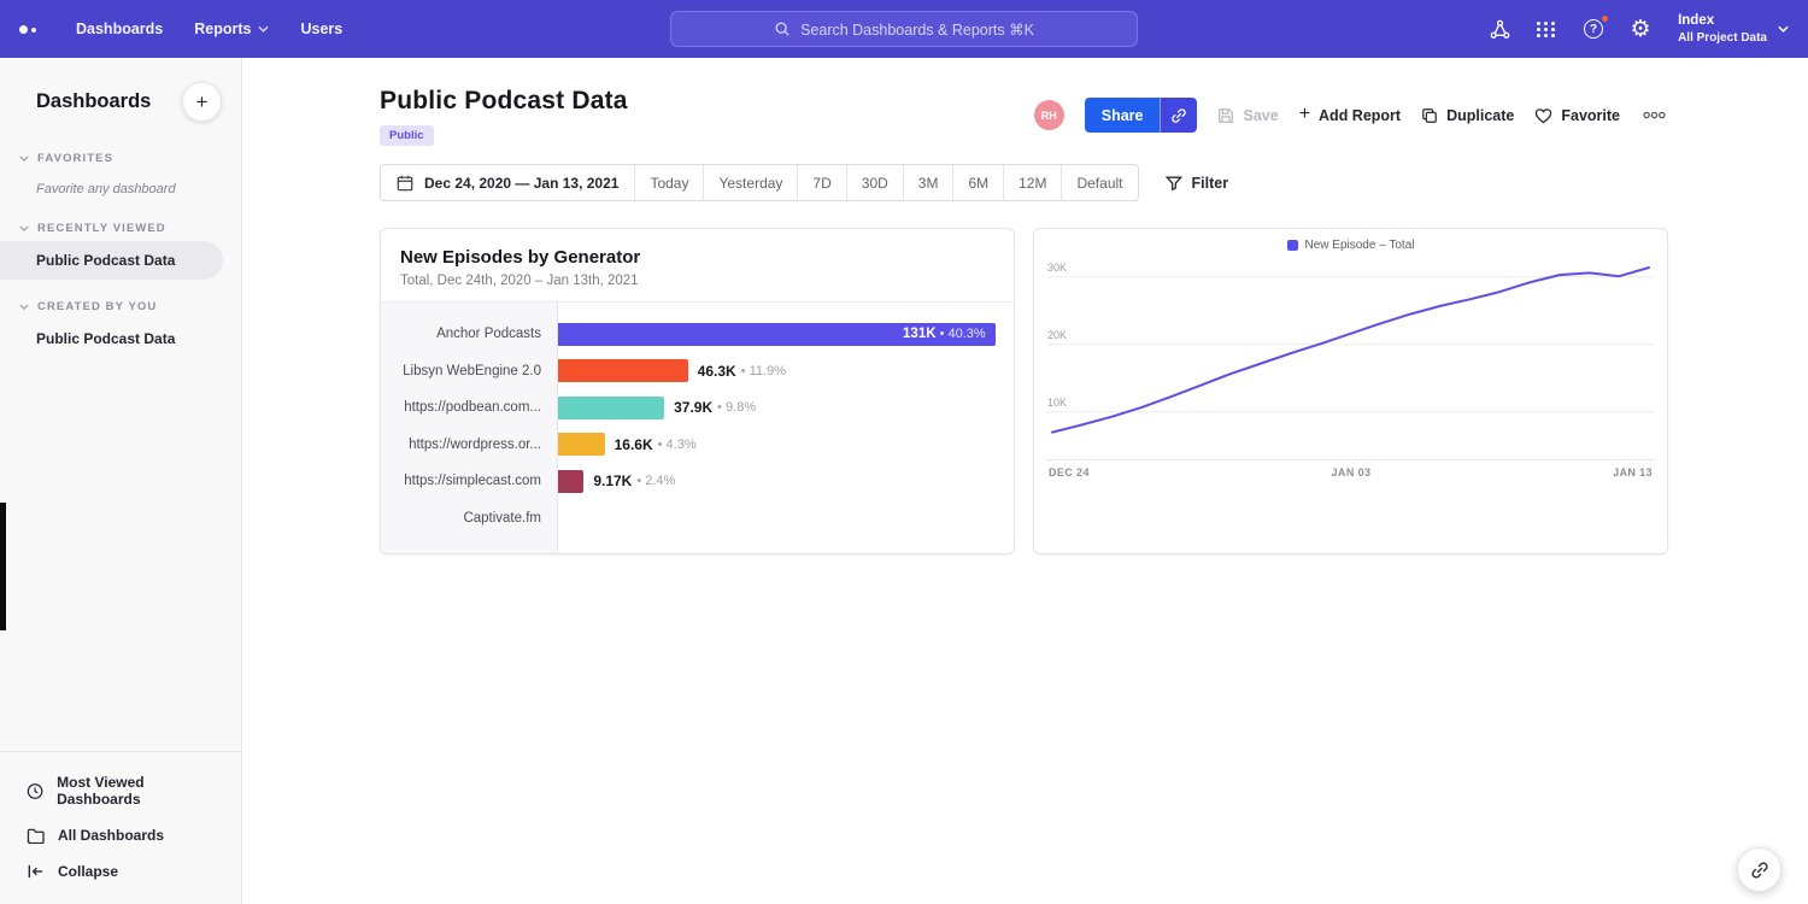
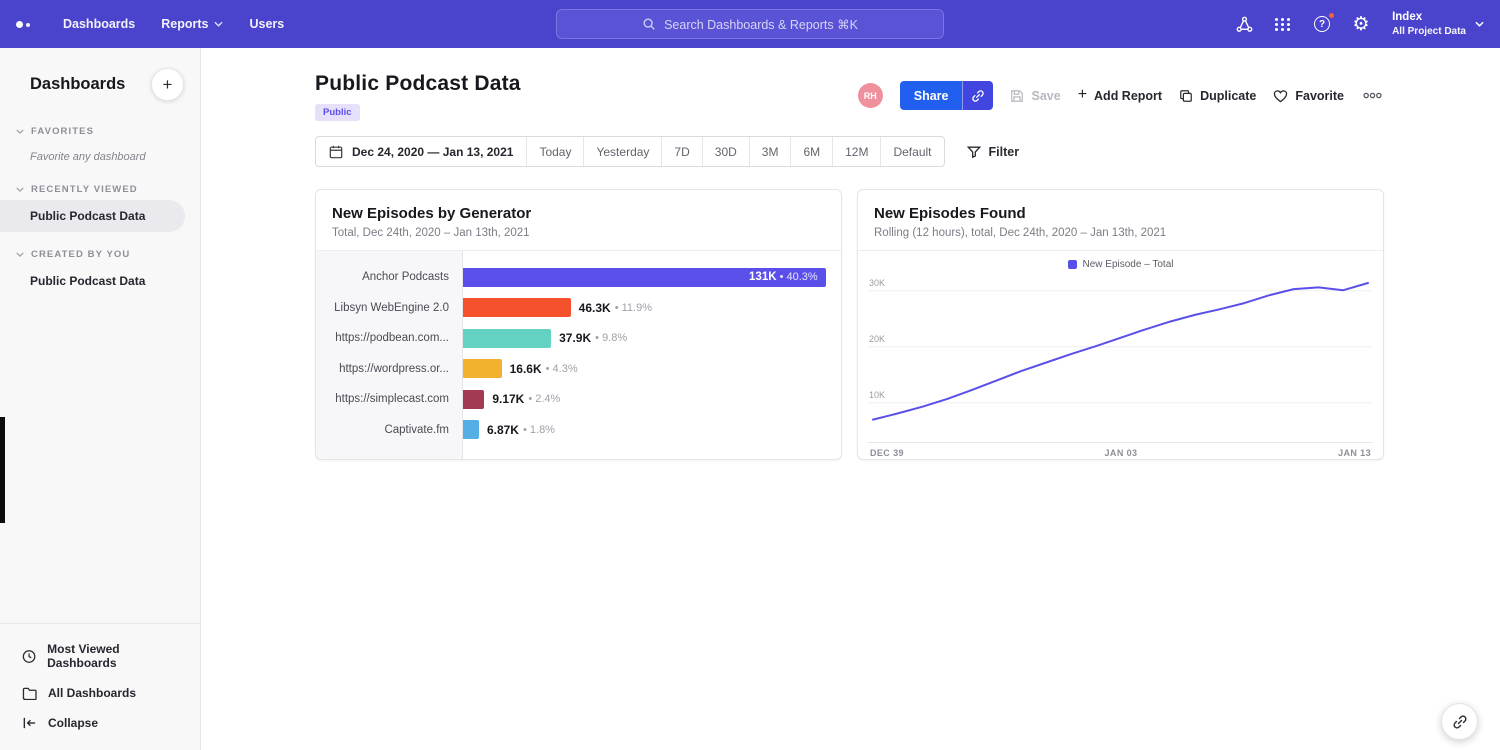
  Dashboards
  Reports
  Users
  Search Dashboards & Reports ⌘K
  ?
  ⚙
  Index
  All Project Data
  Dashboards
  +
  FAVORITES
  Favorite any dashboard
  RECENTLY VIEWED
  Public Podcast Data
  CREATED BY YOU
  Public Podcast Data
  Most Viewed Dashboards
  All Dashboards
  Collapse
  Public Podcast Data
  Public
  RH
  Share
  Save
  +
  Add Report
  Duplicate
  Favorite
  Dec 24, 2020 — Jan 13, 2021
  Today
  Yesterday
  7D
  30D
  3M
  6M
  12M
  Default
  Filter
  New Episodes by Generator
  Total, Dec 24th, 2020 – Jan 13th, 2021
  Anchor Podcasts
  131K • 40.3%
  Libsyn WebEngine 2.0
  46.3K
  • 11.9%
  https://podbean.com...
  37.9K
  • 9.8%
  https://wordpress.or...
  16.6K
  • 4.3%
  https://simplecast.com
  9.17K
  • 2.4%
  Captivate.fm
+ 6.87K
+ • 1.8%
+ New Episodes Found
+ Rolling (12 hours), total, Dec 24th, 2020 – Jan 13th, 2021
  New Episode – Total
  10K
  20K
  30K
- DEC 24
+ DEC 39
  JAN 03
  JAN 13
